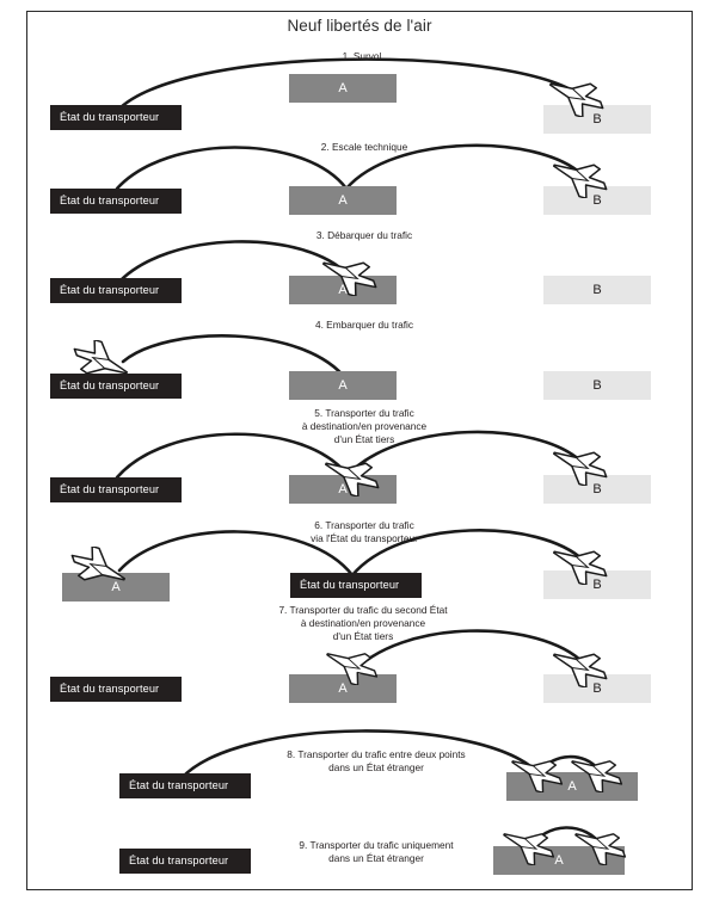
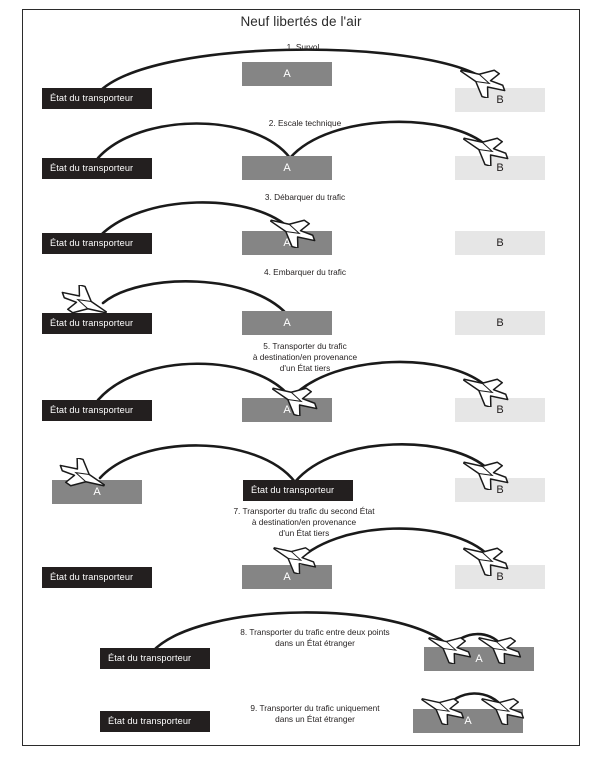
  Neuf libertés de l'air
  1. Survol
  État du transporteur
  A
  B
  2. Escale technique
  État du transporteur
  A
  B
  3. Débarquer du trafic
  État du transporteur
  A
  B
  4. Embarquer du trafic
  État du transporteur
  A
  B
  5. Transporter du trafic
  à destination/en provenance
  d'un État tiers
  État du transporteur
  A
  B
- 6. Transporter du trafic
- via l'État du transporteur
  A
  État du transporteur
  B
  7. Transporter du trafic du second État
  à destination/en provenance
  d'un État tiers
  État du transporteur
  A
  B
  8. Transporter du trafic entre deux points
  dans un État étranger
  État du transporteur
  A
  9. Transporter du trafic uniquement
  dans un État étranger
  État du transporteur
  A
